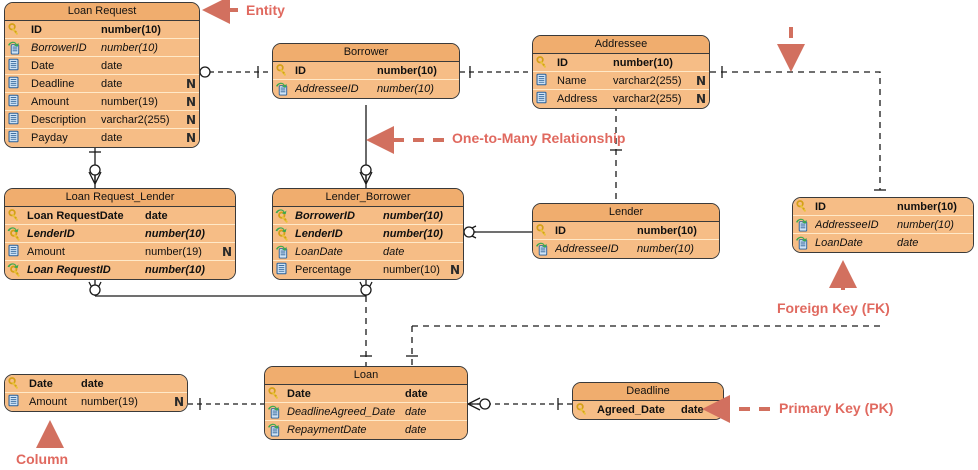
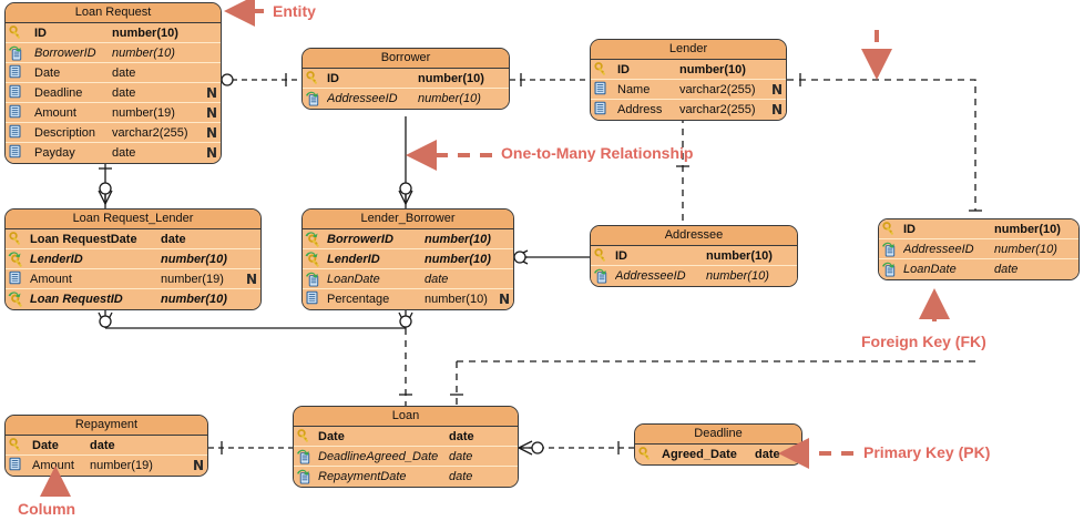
  Loan Request
  ID
  number(10)
  BorrowerID
  number(10)
  Date
  date
  Deadline
  date
  N
  Amount
  number(19)
  N
  Description
  varchar2(255)
  N
  Payday
  date
  N
  Borrower
  ID
  number(10)
  AddresseeID
  number(10)
- Addressee
+ Lender
  ID
  number(10)
  Name
  varchar2(255)
  N
  Address
  varchar2(255)
  N
  Loan Request_Lender
  Loan RequestDate
  date
  LenderID
  number(10)
  Amount
  number(19)
  N
  Loan RequestID
  number(10)
  Lender_Borrower
  BorrowerID
  number(10)
  LenderID
  number(10)
  LoanDate
  date
  Percentage
  number(10)
  N
- Lender
+ Addressee
  ID
  number(10)
  AddresseeID
  number(10)
  ID
  number(10)
  AddresseeID
  number(10)
  LoanDate
  date
+ Repayment
  Date
  date
  Amount
  number(19)
  N
  Loan
  Date
  date
  DeadlineAgreed_Date
  date
  RepaymentDate
  date
  Deadline
  Agreed_Date
  date
  Entity
  One-to-Many Relationship
  Foreign Key (FK)
  Primary Key (PK)
  Column
